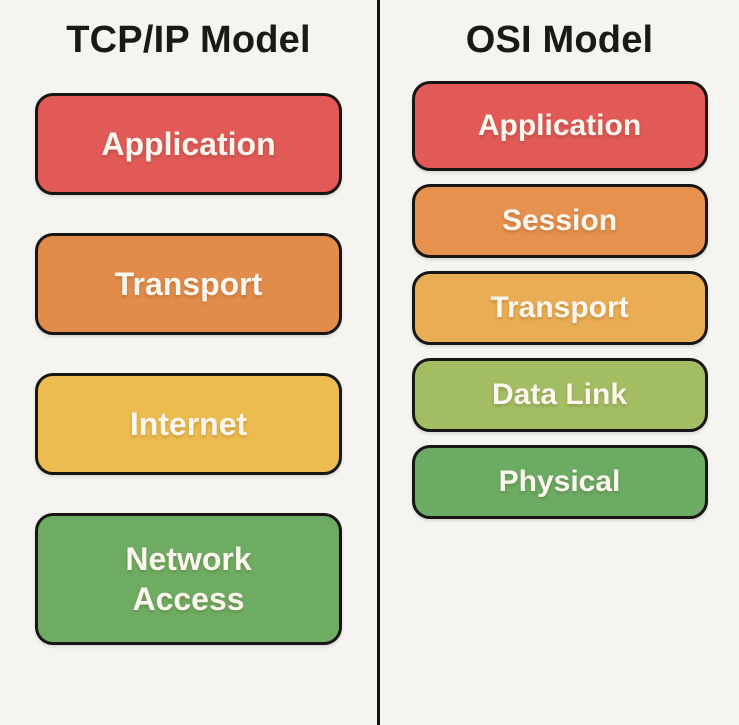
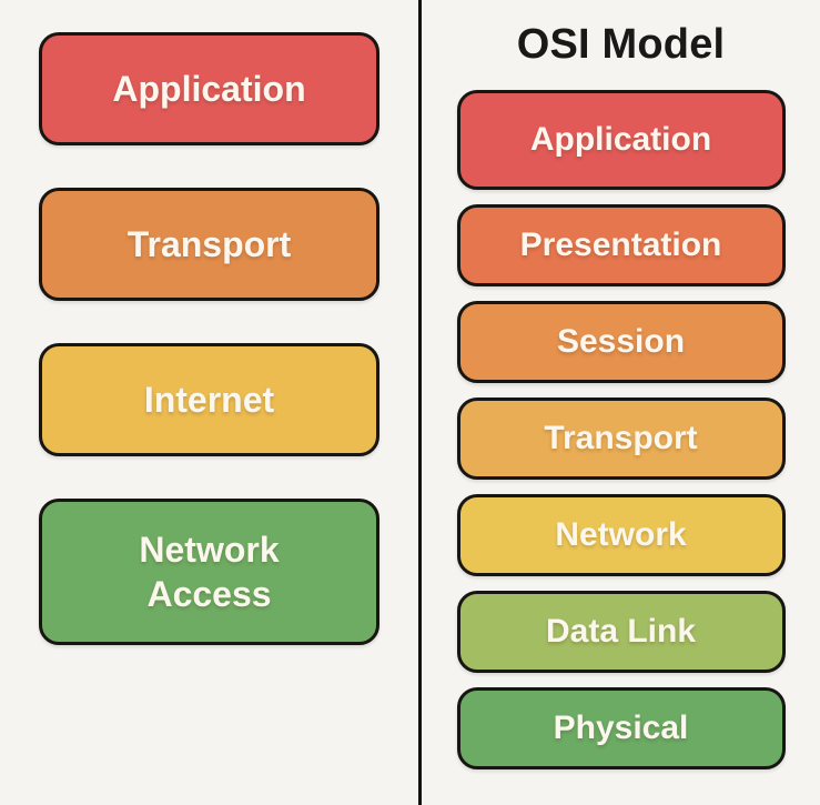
- TCP/IP Model
  Application
  Transport
  Internet
  Network Access
  OSI Model
  Application
+ Presentation
  Session
  Transport
+ Network
  Data Link
  Physical
